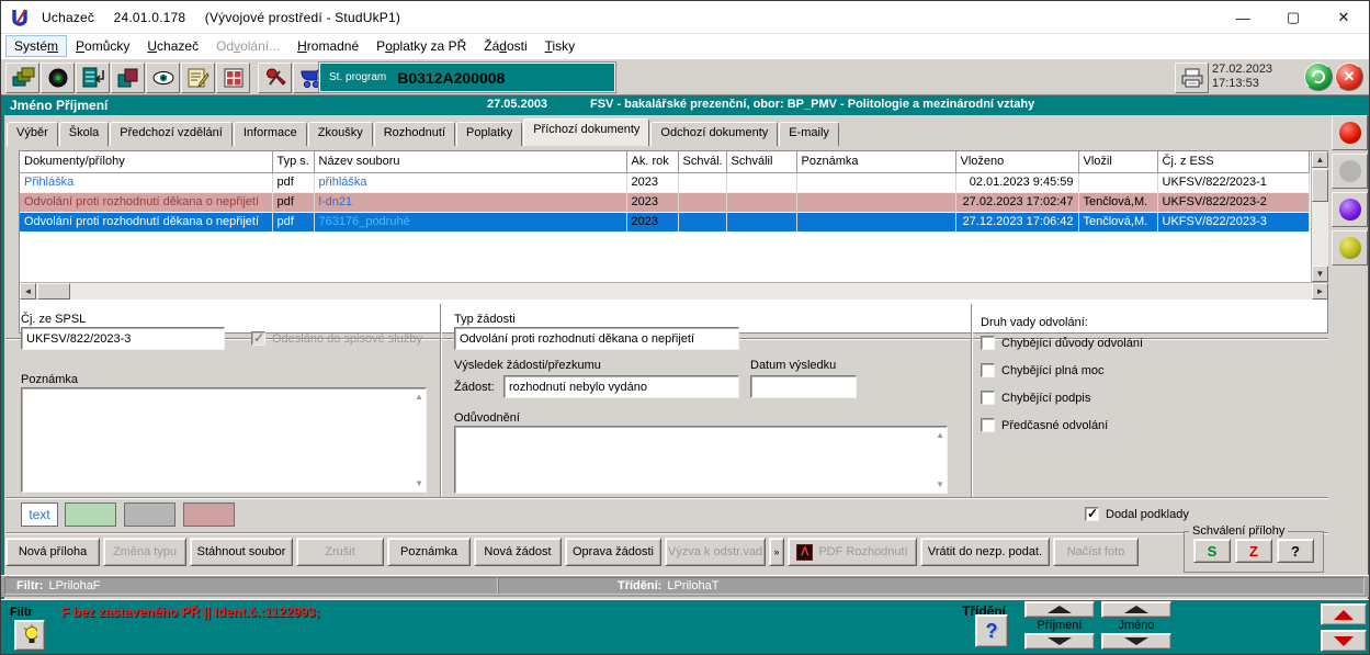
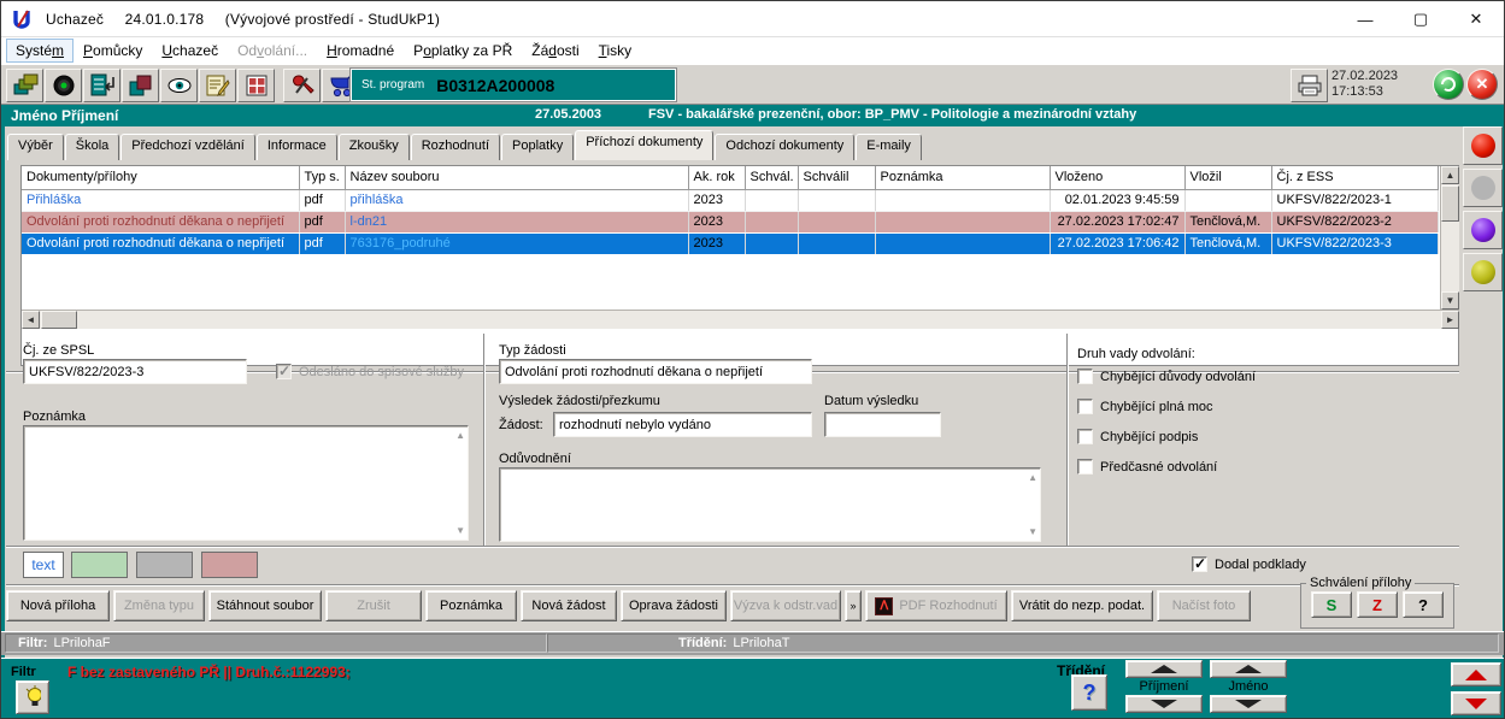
  Uchazeč 24.01.0.178 (Vývojové prostředí - StudUkP1)
  —
  ▢
  ✕
  Systém
  Pomůcky
  Uchazeč
  Odvolání...
  Hromadné
  Poplatky za PŘ
  Žádosti
  Tisky
  St. program
  B0312A200008
  27.02.2023
  17:13:53
  ✕
  Jméno Příjmení
  27.05.2003
  FSV - bakalářské prezenční, obor: BP_PMV - Politologie a mezinárodní vztahy
  Výběr
  Škola
  Předchozí vzdělání
  Informace
  Zkoušky
  Rozhodnutí
  Poplatky
  Příchozí dokumenty
  Odchozí dokumenty
  E-maily
  Dokumenty/přílohy	Typ s.	Název souboru	Ak. rok	Schvál.	Schválil	Poznámka	Vloženo	Vložil	Čj. z ESS
  Přihláška	pdf	přihláška	2023				02.01.2023 9:45:59		UKFSV/822/2023-1
  Odvolání proti rozhodnutí děkana o nepřijetí	pdf	l-dn21	2023				27.02.2023 17:02:47	Tenčlová,M.	UKFSV/822/2023-2
- Odvolání proti rozhodnutí děkana o nepřijetí	pdf	763176_podruhé	2023				27.12.2023 17:06:42	Tenčlová,M.	UKFSV/822/2023-3
+ Odvolání proti rozhodnutí děkana o nepřijetí	pdf	763176_podruhé	2023				27.02.2023 17:06:42	Tenčlová,M.	UKFSV/822/2023-3
  ▲
  ▼
  ◄
  ►
  Čj. ze SPSL
  UKFSV/822/2023-3
  Odesláno do spisové služby
  Poznámka
  ▲
  ▼
  Typ žádosti
  Odvolání proti rozhodnutí děkana o nepřijetí
  Výsledek žádosti/přezkumu
  Žádost:
  rozhodnutí nebylo vydáno
  Datum výsledku
  Odůvodnění
  ▲
  ▼
  Druh vady odvolání:
  Chybějící důvody odvolání
  Chybějící plná moc
  Chybějící podpis
  Předčasné odvolání
  text
  Dodal podklady
  Nová příloha
  Změna typu
  Stáhnout soubor
  Zrušit
  Poznámka
  Nová žádost
  Oprava žádosti
  Výzva k odstr.vad
  »
  ꓥ
  PDF Rozhodnutí
  Vrátit do nezp. podat.
  Načíst foto
  Schválení přílohy
  S
  Z
  ?
  Filtr:
  LPrilohaF
  Třídění:
  LPrilohaT
  Filtr
- F bez zastaveného PŘ || Ident.č.:1122993;
+ F bez zastaveného PŘ || Druh.č.:1122993;
  Třídění
  ?
  Příjmení
  Jméno
